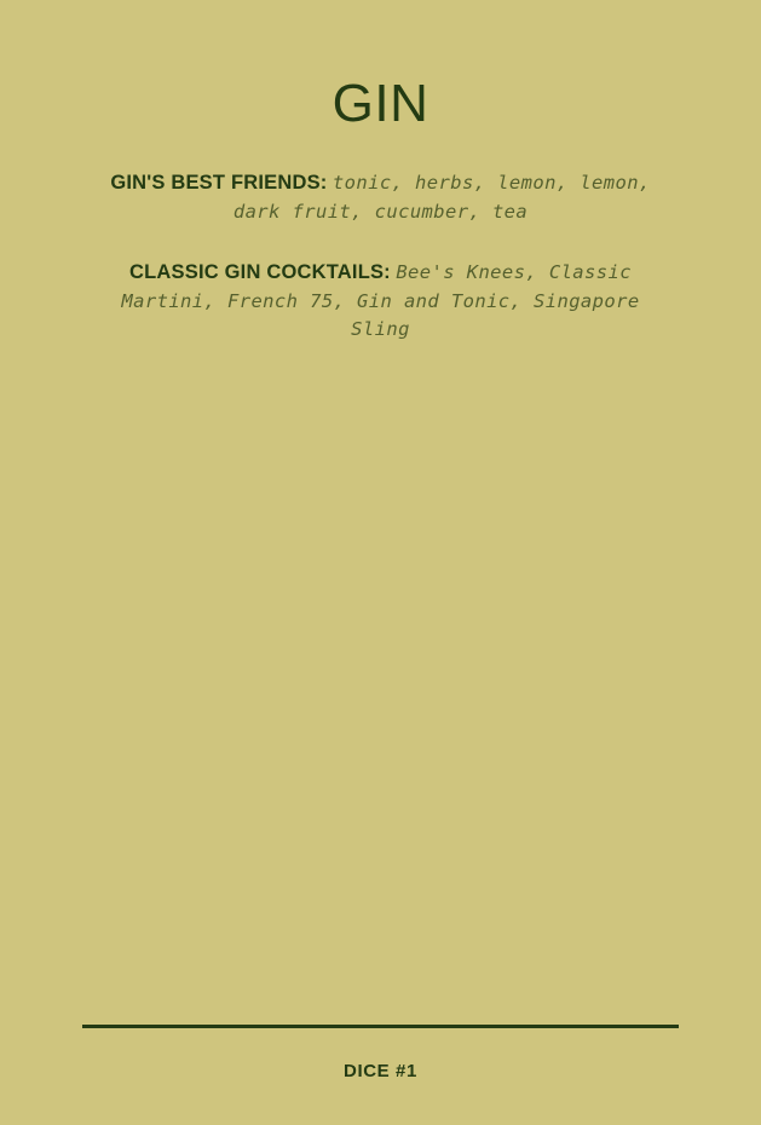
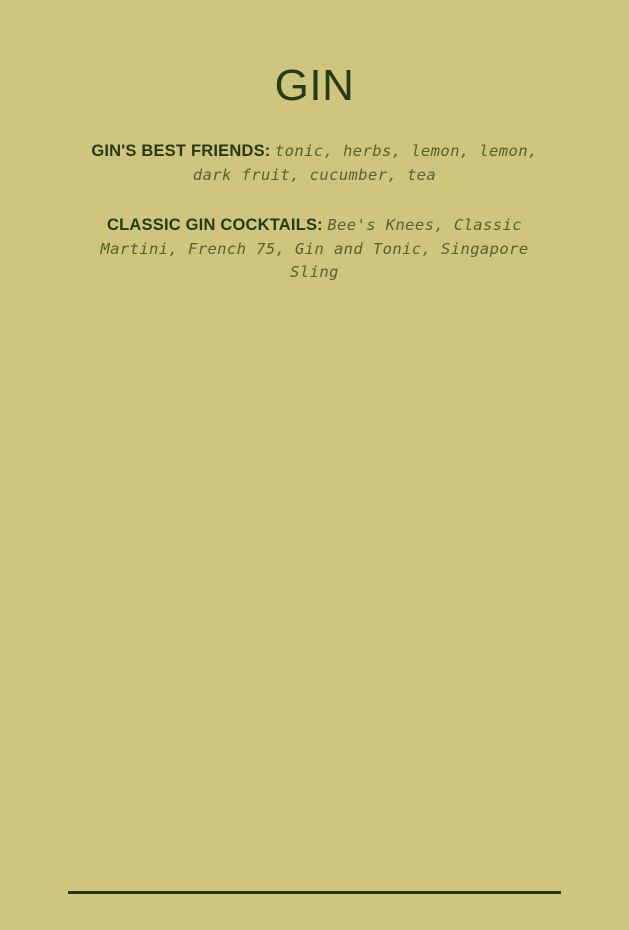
  GIN
  GIN'S BEST FRIENDS: tonic, herbs, lemon, lemon, dark fruit, cucumber, tea
  CLASSIC GIN COCKTAILS: Bee's Knees, Classic Martini, French 75, Gin and Tonic, Singapore Sling
- DICE #1
